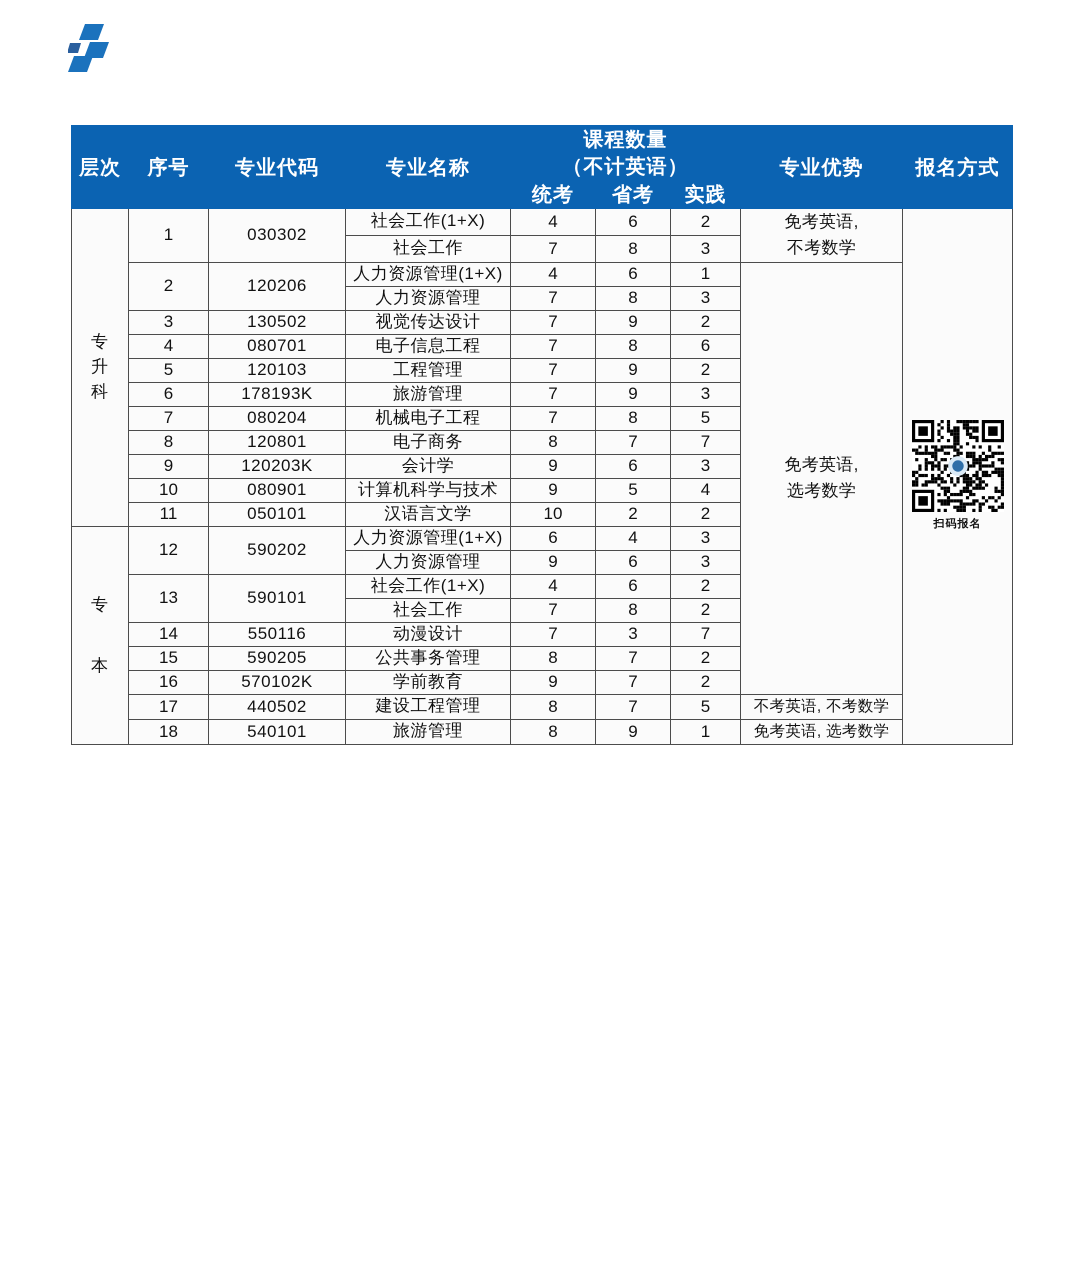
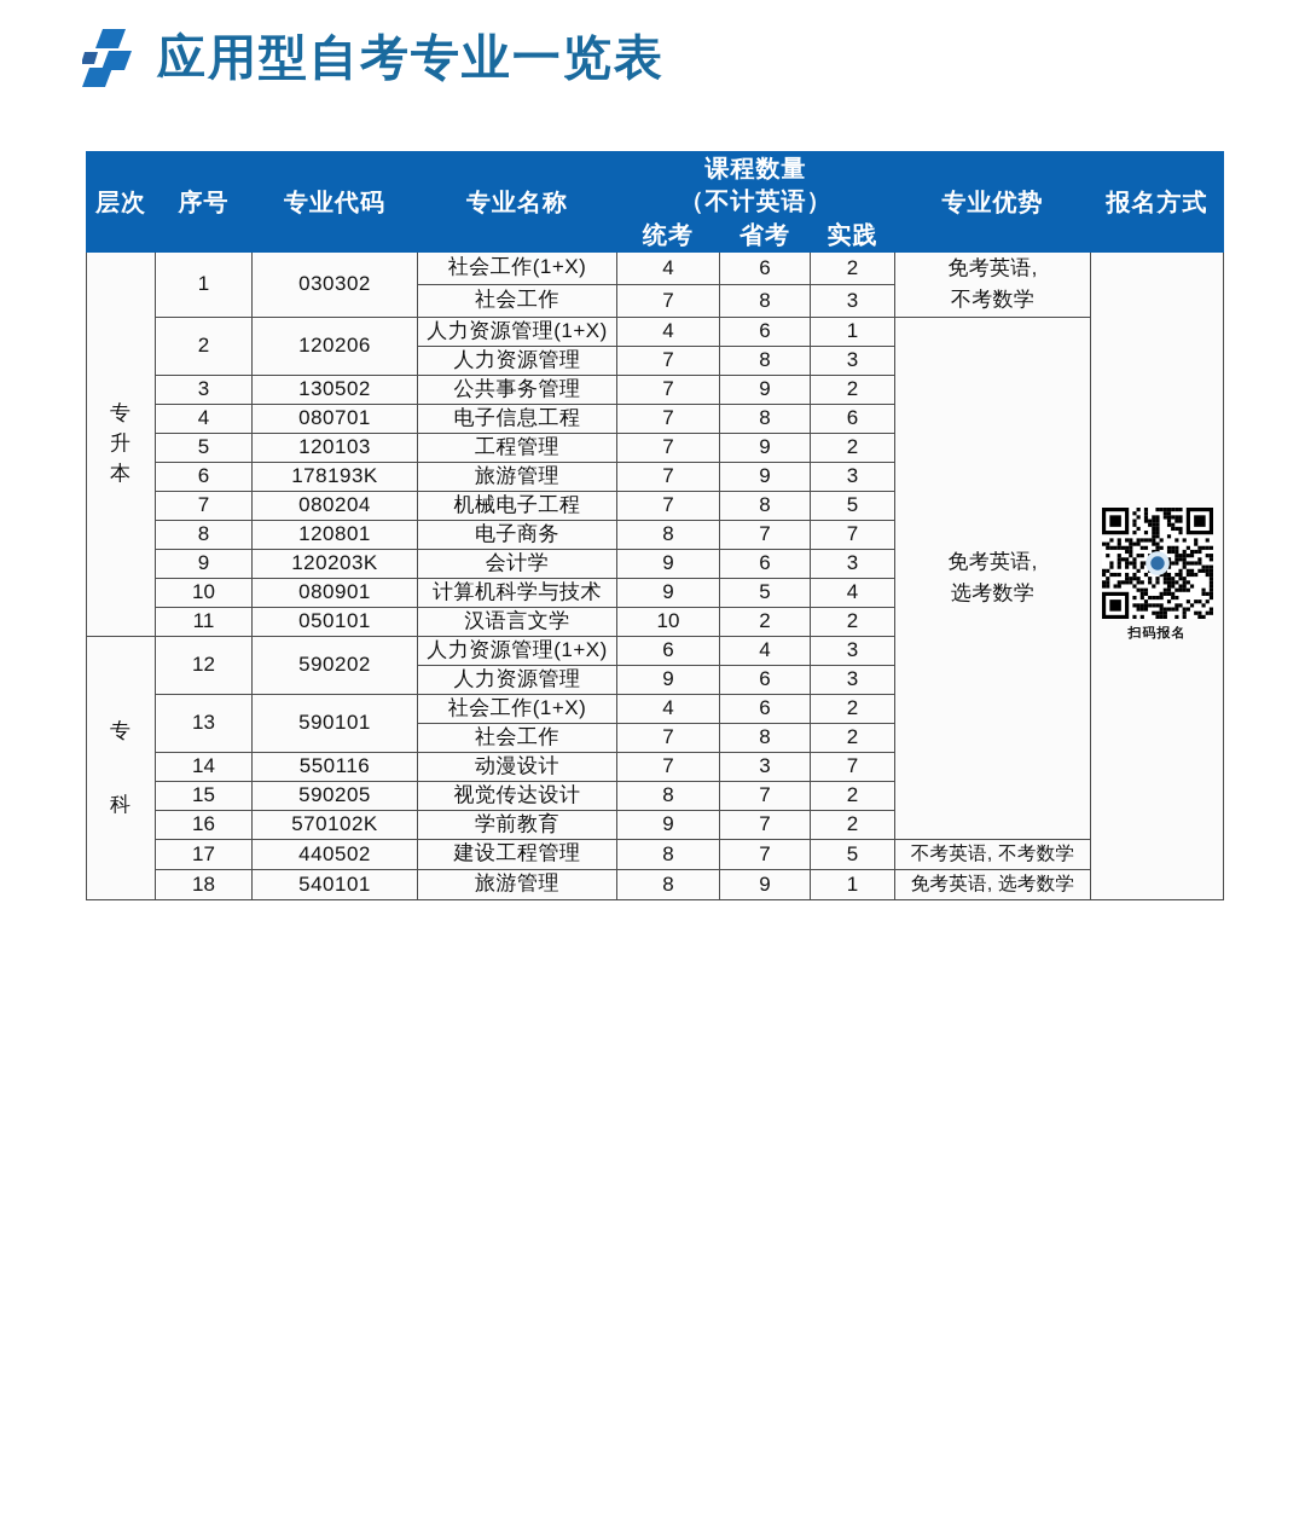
+ 应用型自考专业一览表
  层次	序号	专业代码	专业名称	课程数量 （不计英语）	专业优势	报名方式
  统考	省考	实践
- 专升科	1	030302	社会工作(1+X)	4	6	2	免考英语,不考数学	扫码报名
+ 专升本	1	030302	社会工作(1+X)	4	6	2	免考英语,不考数学	扫码报名
  社会工作	7	8	3
  2	120206	人力资源管理(1+X)	4	6	1	免考英语,选考数学
  人力资源管理	7	8	3
- 3	130502	视觉传达设计	7	9	2
+ 3	130502	公共事务管理	7	9	2
  4	080701	电子信息工程	7	8	6
  5	120103	工程管理	7	9	2
  6	178193K	旅游管理	7	9	3
  7	080204	机械电子工程	7	8	5
  8	120801	电子商务	8	7	7
  9	120203K	会计学	9	6	3
  10	080901	计算机科学与技术	9	5	4
  11	050101	汉语言文学	10	2	2
- 专本	12	590202	人力资源管理(1+X)	6	4	3
+ 专科	12	590202	人力资源管理(1+X)	6	4	3
  人力资源管理	9	6	3
  13	590101	社会工作(1+X)	4	6	2
  社会工作	7	8	2
  14	550116	动漫设计	7	3	7
- 15	590205	公共事务管理	8	7	2
+ 15	590205	视觉传达设计	8	7	2
  16	570102K	学前教育	9	7	2
  17	440502	建设工程管理	8	7	5	不考英语, 不考数学
  18	540101	旅游管理	8	9	1	免考英语, 选考数学
